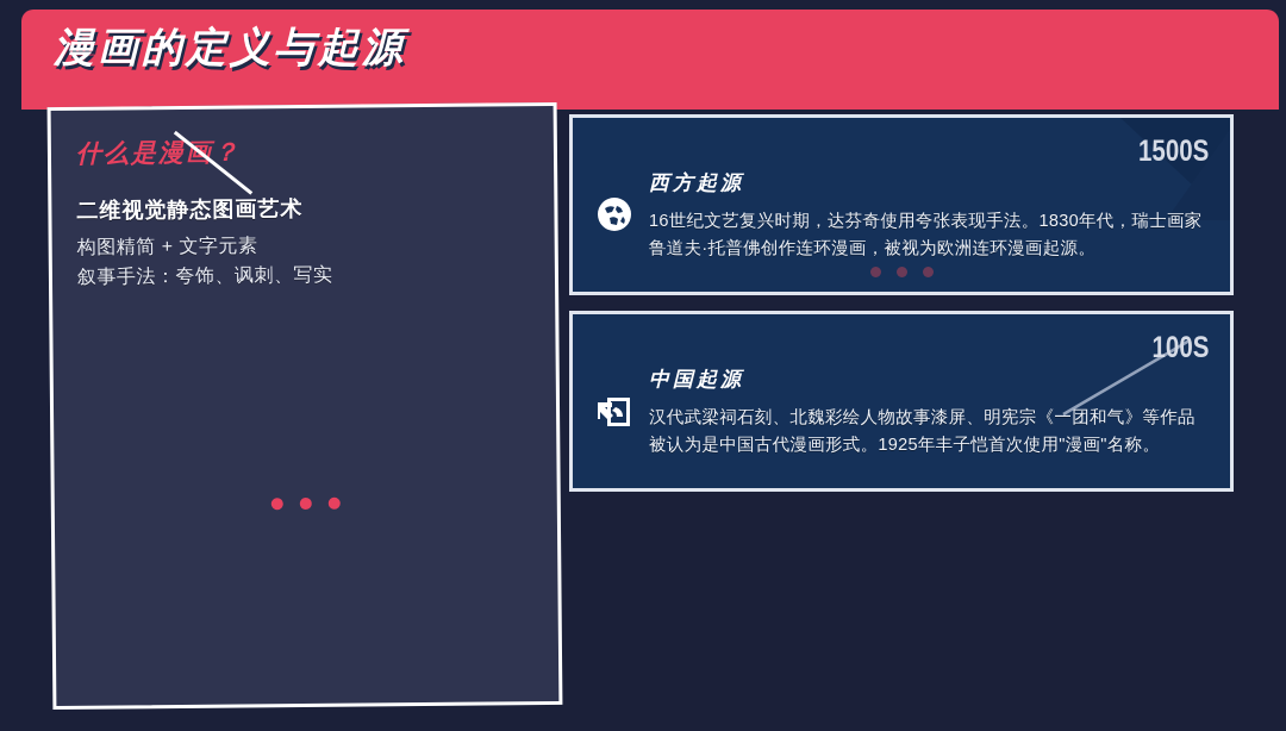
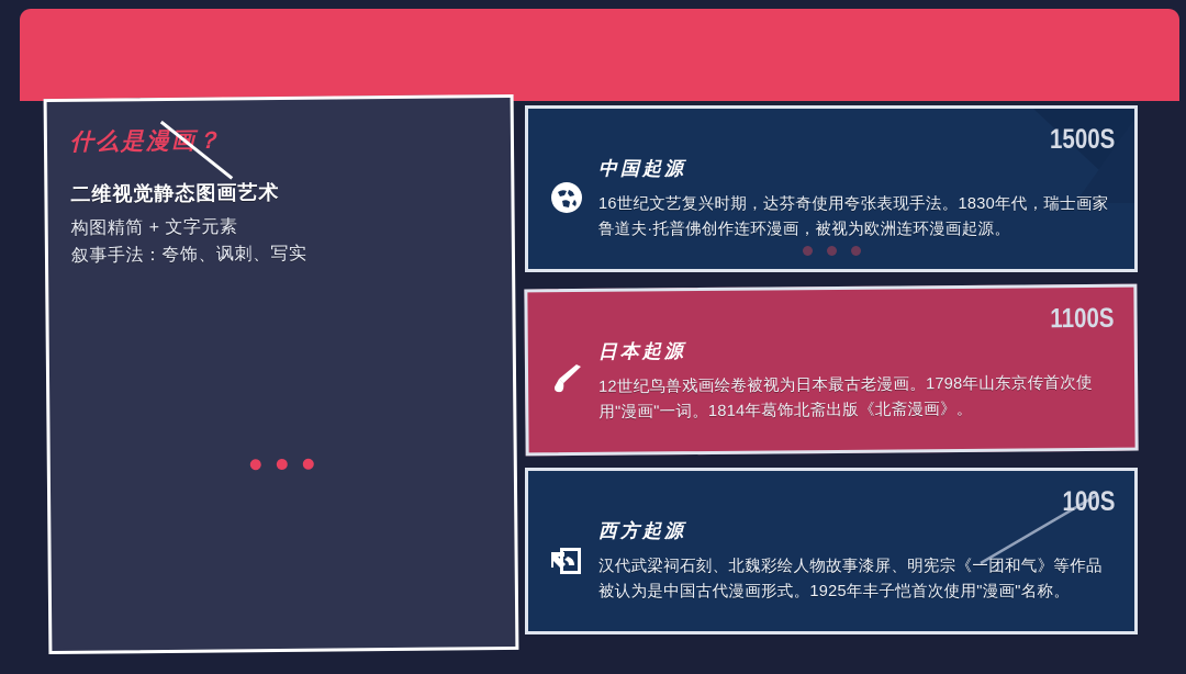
- 漫画的定义与起源
  什么是漫？
  二维视觉静态图画艺术
  构图精简 + 文字元素
  叙事手法：夸饰、讽刺、写实
  1500S
- 西方起源
+ 中国起源
  16世纪文艺复兴时期，达芬奇使用夸张表现手法。1830年代，瑞士画家鲁道夫·托普佛创作连环漫画，被视为欧洲连环漫画起源。
+ 1100S
+ 日本起源
+ 12世纪鸟兽戏画绘卷被视为日本最古老漫画。1798年山东京传首次使用"漫画"一词。1814年葛饰北斋出版《北斋漫画》。
  100S
- 中国起源
+ 西方起源
  汉代武梁祠石刻、北魏彩绘人物故事漆屏、明宪宗《一团和气》等作品被认为是中国古代漫画形式。1925年丰子恺首次使用"漫画"名称。
